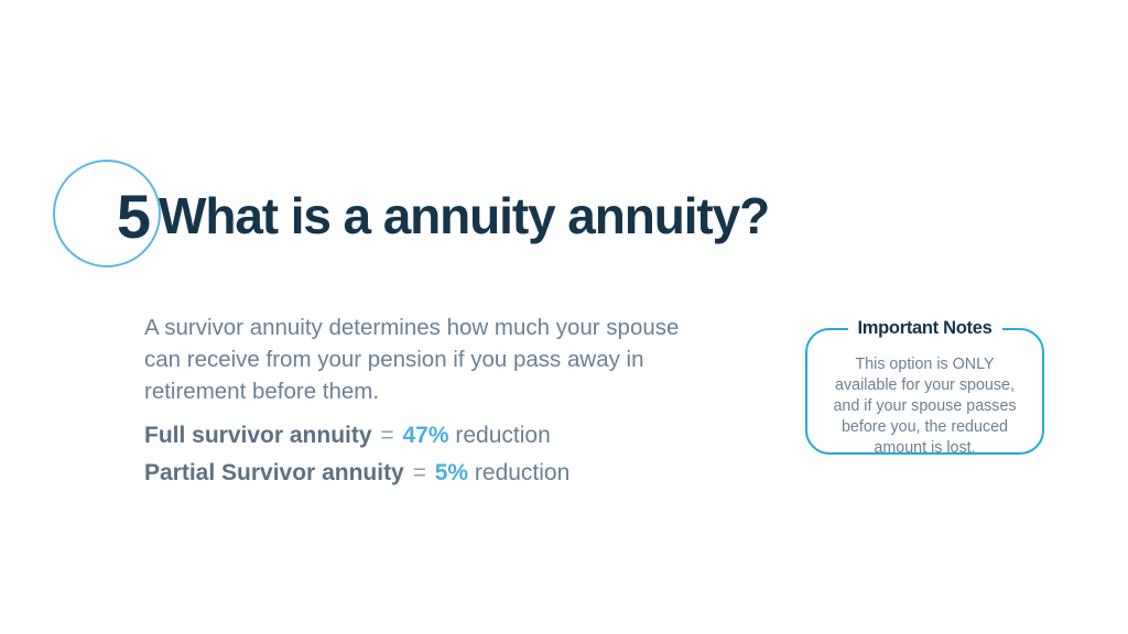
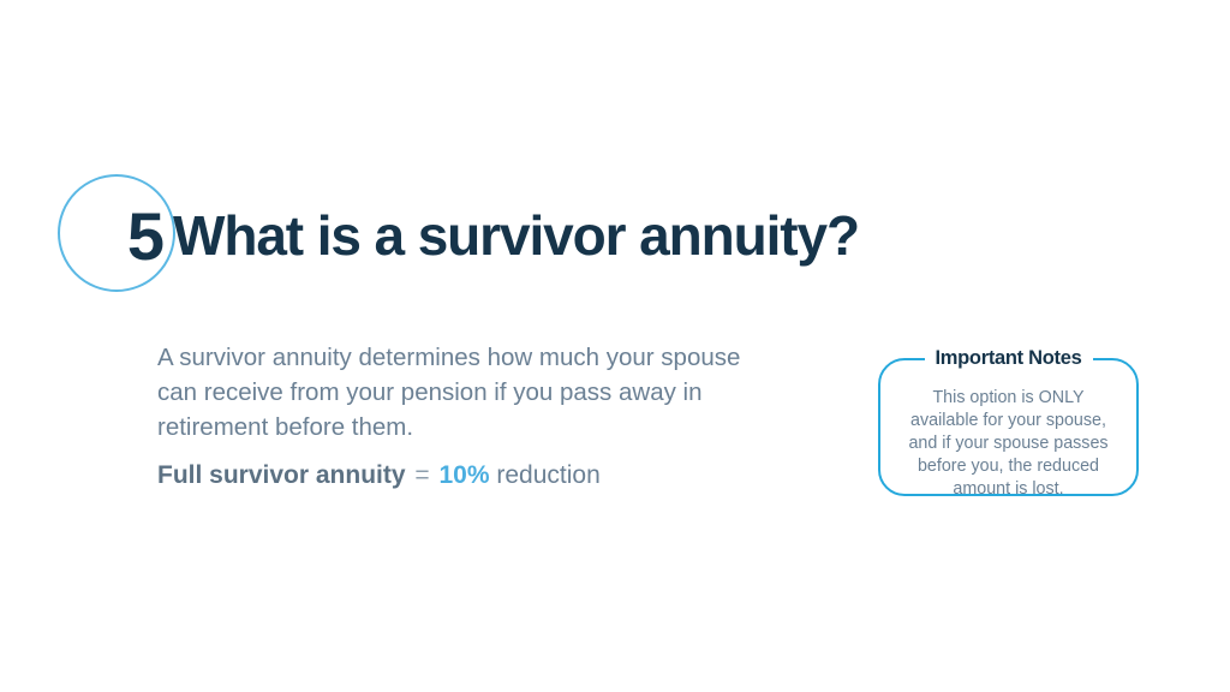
  5
- What is a annuity annuity?
+ What is a survivor annuity?
  A survivor annuity determines how much your spouse can receive from your pension if you pass away in retirement before them.
- Full survivor annuity = 47% reduction
+ Full survivor annuity = 10% reduction
- Partial Survivor annuity = 5% reduction
  Important Notes
  This option is ONLY available for your spouse, and if your spouse passes before you, the reduced amount is lost.
